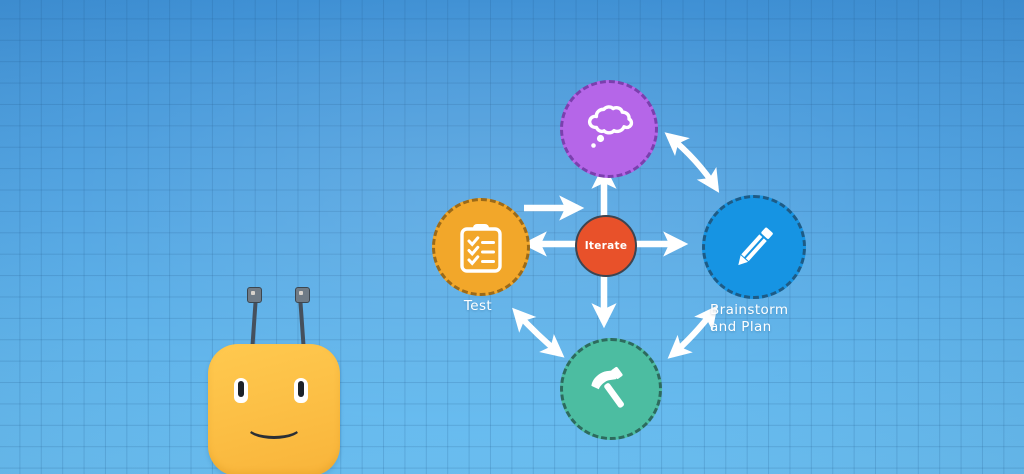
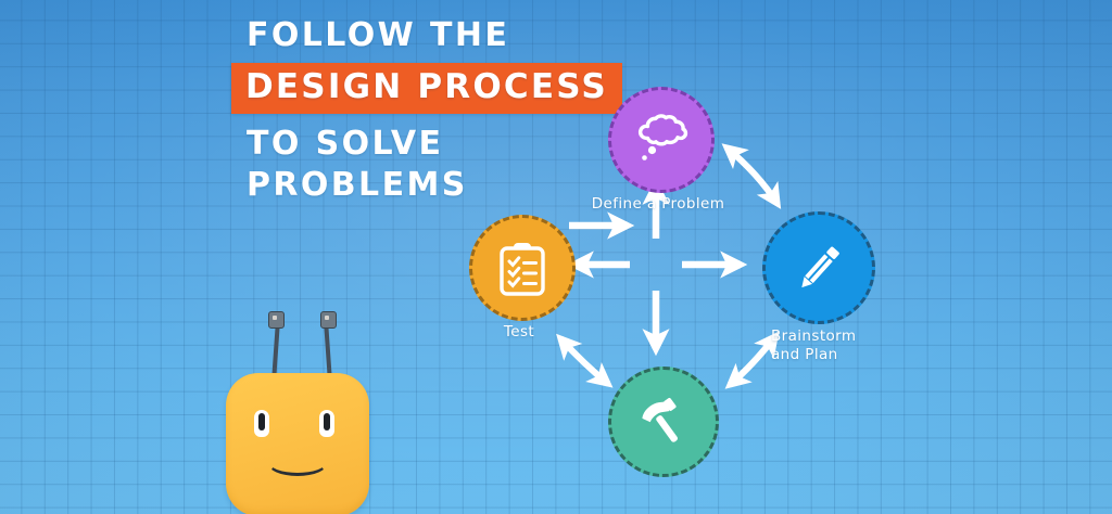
+ FOLLOW THE
+ DESIGN PROCESS
+ TO SOLVE
+ PROBLEMS
+ Define a Problem
  Brainstorm
  and Plan
  Test
- Iterate
